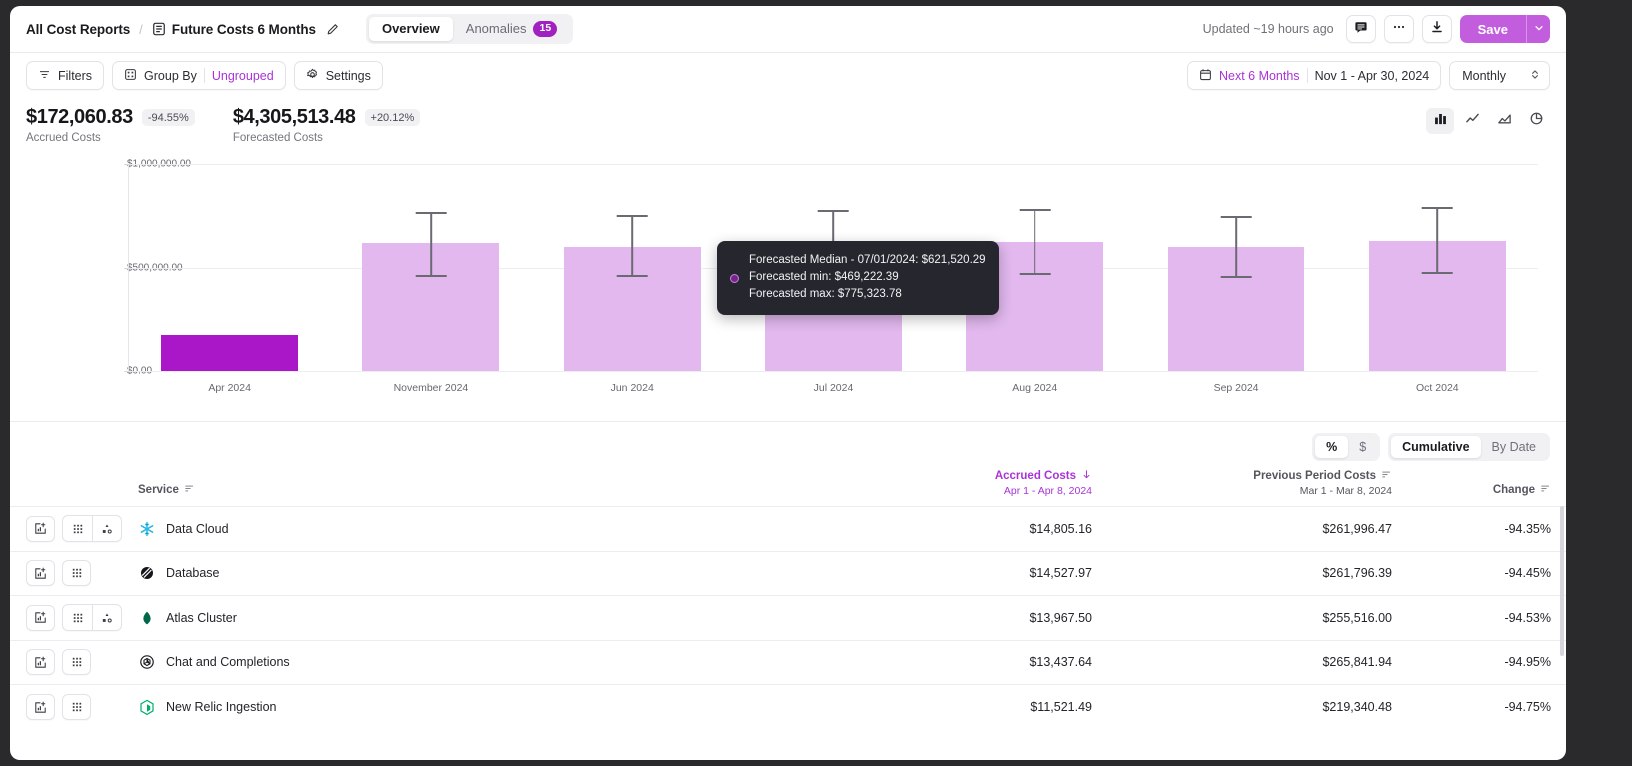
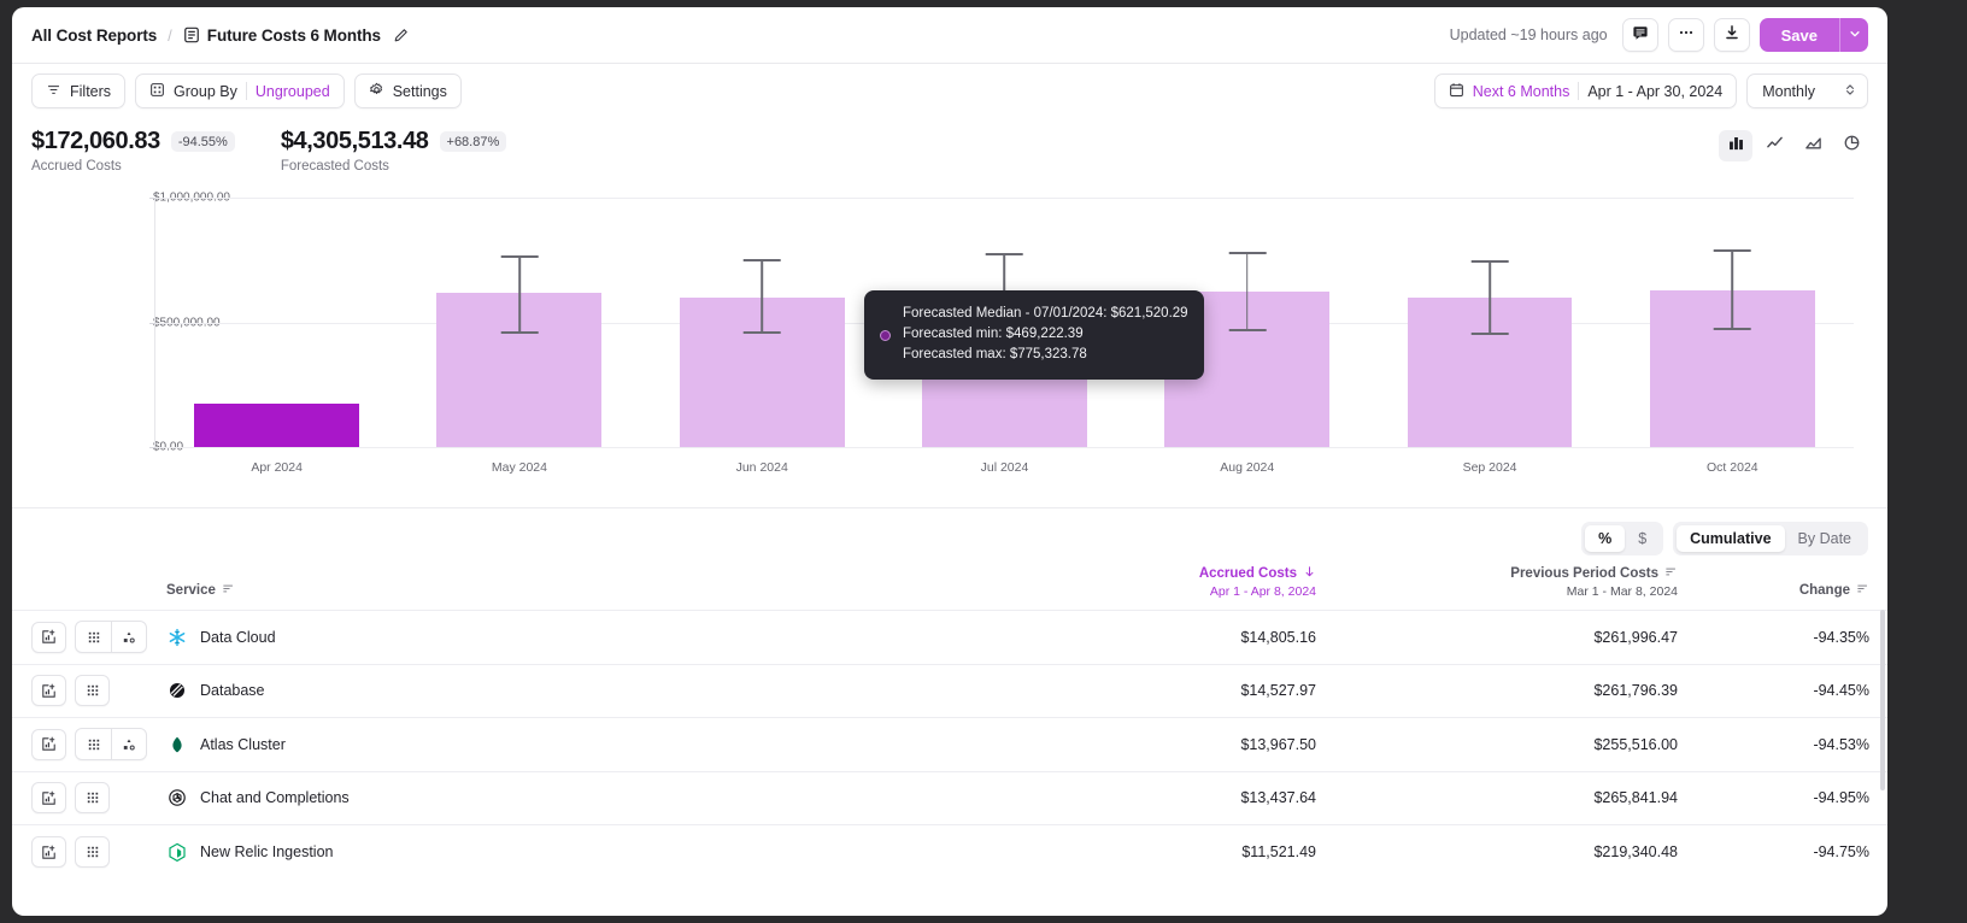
  All Cost Reports
  /
  Future Costs 6 Months
- Overview
- Anomalies
- 15
  Updated ~19 hours ago
  Save
  Filters
  Group By
  Ungrouped
  Settings
  Next 6 Months
- Nov 1 - Apr 30, 2024
+ Apr 1 - Apr 30, 2024
  Monthly
  $172,060.83
  -94.55%
  Accrued Costs
  $4,305,513.48
- +20.12%
+ +68.87%
  Forecasted Costs
  Apr 2024
- November 2024
+ May 2024
  Jun 2024
  Jul 2024
  Aug 2024
  Sep 2024
  Oct 2024
  Forecasted Median - 07/01/2024: $621,520.29
  Forecasted min: $469,222.39
  Forecasted max: $775,323.78
  %
  $
  Cumulative
  By Date
  	Service	Accrued Costs Apr 1 - Apr 8, 2024	Previous Period Costs Mar 1 - Mar 8, 2024	Change
  	Data Cloud	$14,805.16	$261,996.47	-94.35%
  	Database	$14,527.97	$261,796.39	-94.45%
  	Atlas Cluster	$13,967.50	$255,516.00	-94.53%
  	Chat and Completions	$13,437.64	$265,841.94	-94.95%
  	New Relic Ingestion	$11,521.49	$219,340.48	-94.75%
